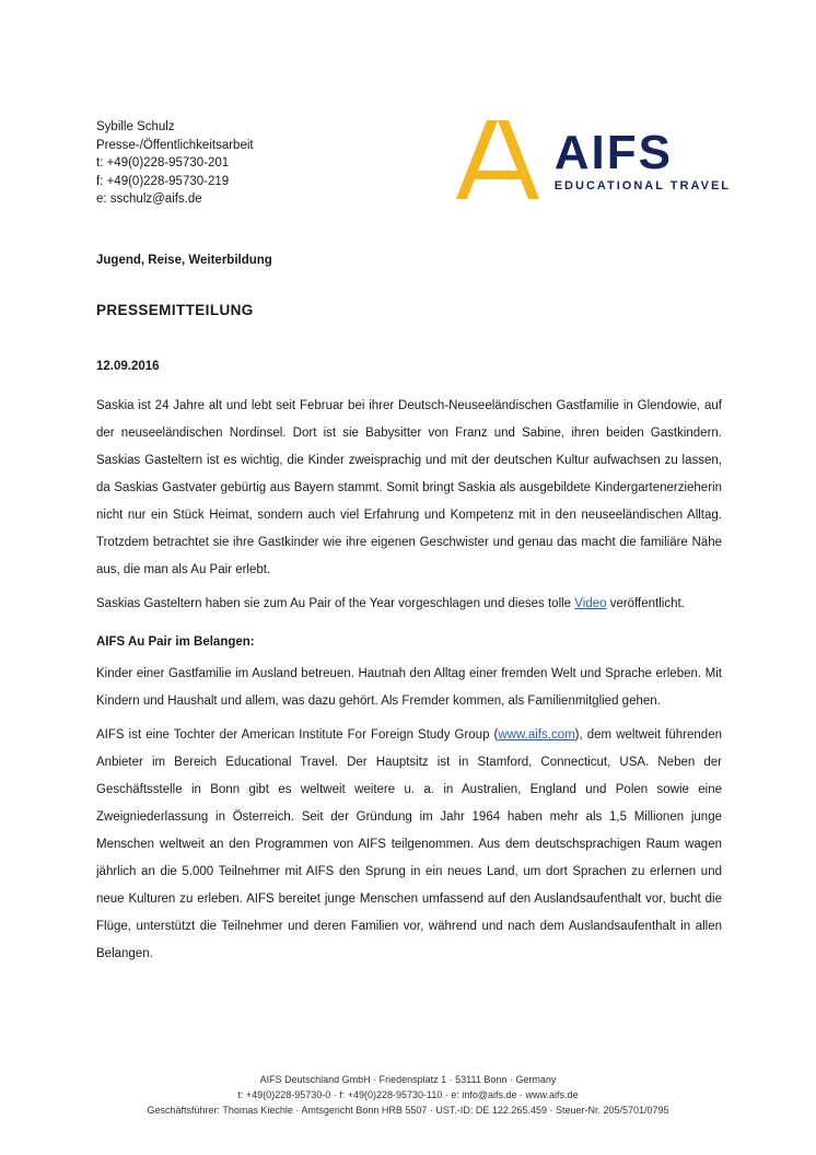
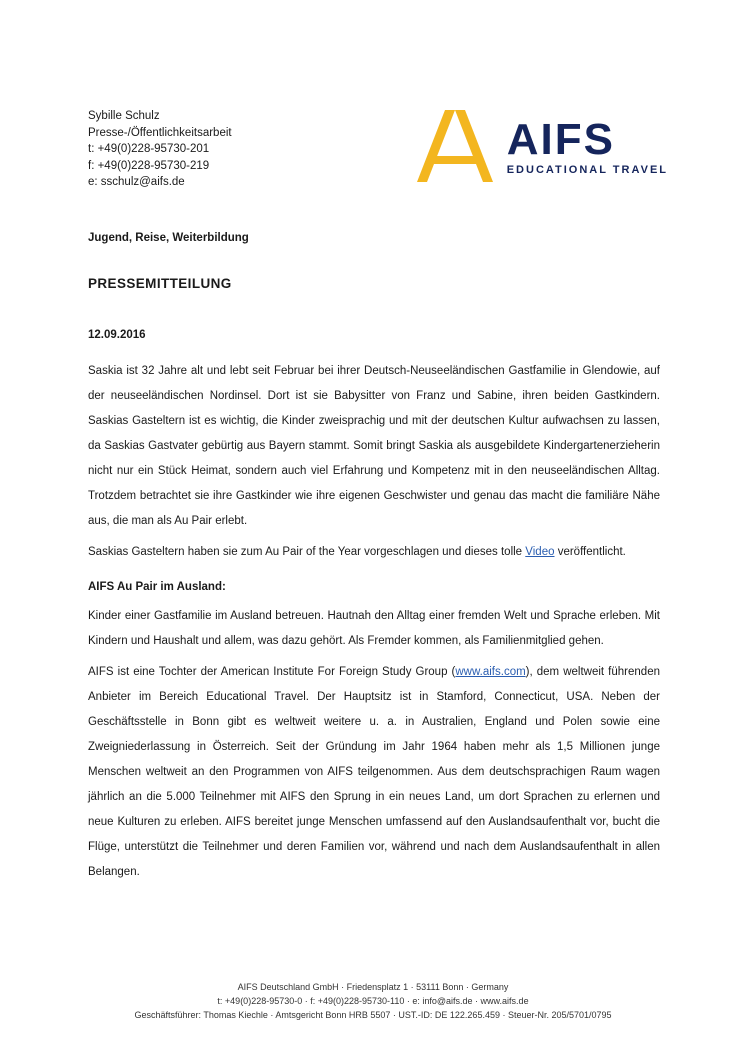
  Sybille Schulz
  Presse-/Öffentlichkeitsarbeit
  t: +49(0)228-95730-201
  f: +49(0)228-95730-219
  e: sschulz@aifs.de
  AIFS
  EDUCATIONAL TRAVEL
  Jugend, Reise, Weiterbildung
  PRESSEMITTEILUNG
  12.09.2016
- Saskia ist 24 Jahre alt und lebt seit Februar bei ihrer Deutsch-Neuseeländischen Gastfamilie in Glendowie, auf der neuseeländischen Nordinsel. Dort ist sie Babysitter von Franz und Sabine, ihren beiden Gastkindern. Saskias Gasteltern ist es wichtig, die Kinder zweisprachig und mit der deutschen Kultur aufwachsen zu lassen, da Saskias Gastvater gebürtig aus Bayern stammt. Somit bringt Saskia als ausgebildete Kindergartenerzieherin nicht nur ein Stück Heimat, sondern auch viel Erfahrung und Kompetenz mit in den neuseeländischen Alltag. Trotzdem betrachtet sie ihre Gastkinder wie ihre eigenen Geschwister und genau das macht die familiäre Nähe aus, die man als Au Pair erlebt.
+ Saskia ist 32 Jahre alt und lebt seit Februar bei ihrer Deutsch-Neuseeländischen Gastfamilie in Glendowie, auf der neuseeländischen Nordinsel. Dort ist sie Babysitter von Franz und Sabine, ihren beiden Gastkindern. Saskias Gasteltern ist es wichtig, die Kinder zweisprachig und mit der deutschen Kultur aufwachsen zu lassen, da Saskias Gastvater gebürtig aus Bayern stammt. Somit bringt Saskia als ausgebildete Kindergartenerzieherin nicht nur ein Stück Heimat, sondern auch viel Erfahrung und Kompetenz mit in den neuseeländischen Alltag. Trotzdem betrachtet sie ihre Gastkinder wie ihre eigenen Geschwister und genau das macht die familiäre Nähe aus, die man als Au Pair erlebt.
  Saskias Gasteltern haben sie zum Au Pair of the Year vorgeschlagen und dieses tolle Video veröffentlicht.
- AIFS Au Pair im Belangen:
+ AIFS Au Pair im Ausland:
  Kinder einer Gastfamilie im Ausland betreuen. Hautnah den Alltag einer fremden Welt und Sprache erleben. Mit Kindern und Haushalt und allem, was dazu gehört. Als Fremder kommen, als Familienmitglied gehen.
  AIFS ist eine Tochter der American Institute For Foreign Study Group (www.aifs.com), dem weltweit führenden Anbieter im Bereich Educational Travel. Der Hauptsitz ist in Stamford, Connecticut, USA. Neben der Geschäftsstelle in Bonn gibt es weltweit weitere u. a. in Australien, England und Polen sowie eine Zweigniederlassung in Österreich. Seit der Gründung im Jahr 1964 haben mehr als 1,5 Millionen junge Menschen weltweit an den Programmen von AIFS teilgenommen. Aus dem deutschsprachigen Raum wagen jährlich an die 5.000 Teilnehmer mit AIFS den Sprung in ein neues Land, um dort Sprachen zu erlernen und neue Kulturen zu erleben. AIFS bereitet junge Menschen umfassend auf den Auslandsaufenthalt vor, bucht die Flüge, unterstützt die Teilnehmer und deren Familien vor, während und nach dem Auslandsaufenthalt in allen Belangen.
  AIFS Deutschland GmbH · Friedensplatz 1 · 53111 Bonn · Germany
  t: +49(0)228-95730-0 · f: +49(0)228-95730-110 · e: info@aifs.de · www.aifs.de
  Geschäftsführer: Thomas Kiechle · Amtsgericht Bonn HRB 5507 · UST.-ID: DE 122.265.459 · Steuer-Nr. 205/5701/0795
